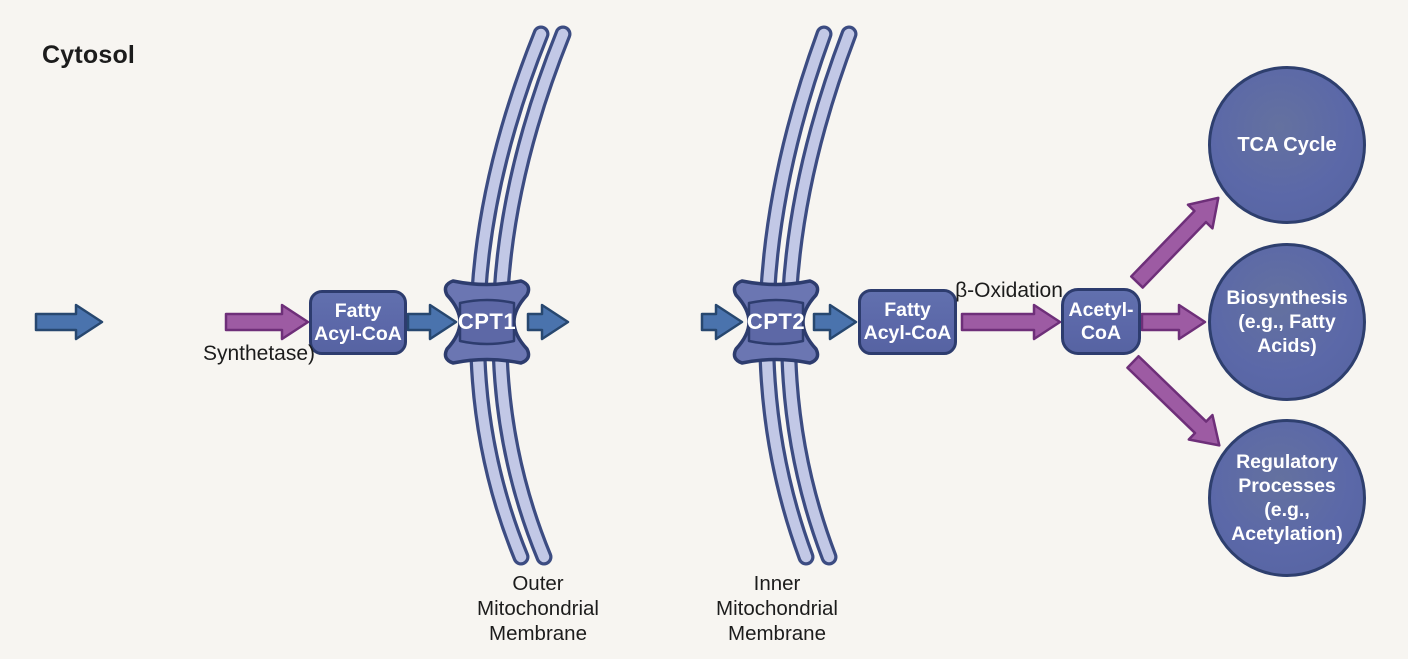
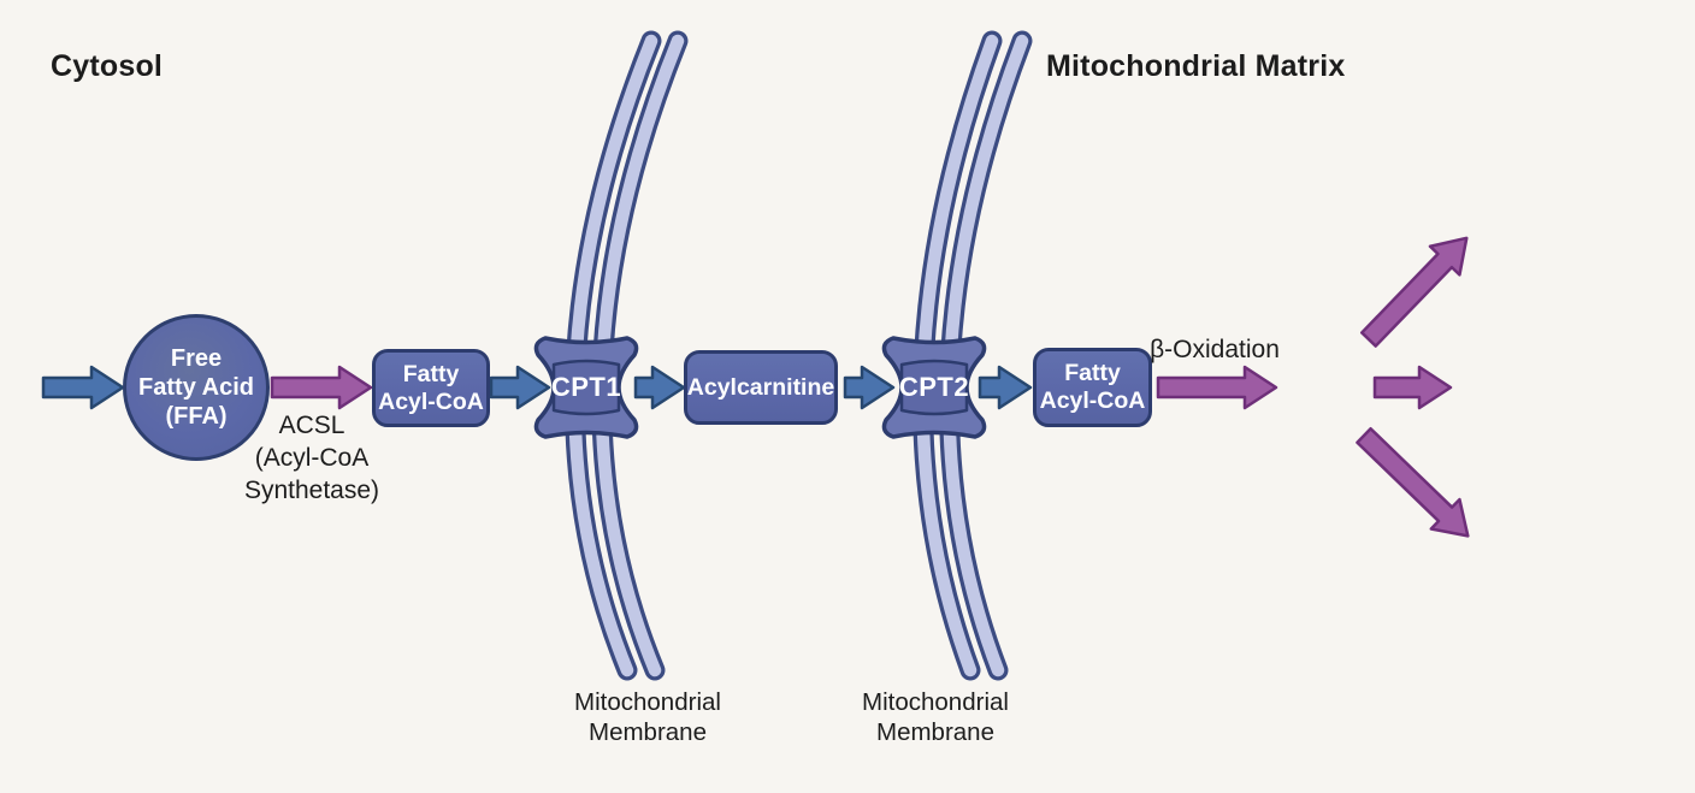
  Cytosol
+ Mitochondrial Matrix
+ Free
+ Fatty Acid
+ (FFA)
+ ACSL
+ (Acyl-CoA
  Synthetase)
  Fatty
  Acyl-CoA
  CPT1
  CPT2
+ Acylcarnitine
  Fatty
  Acyl-CoA
  β-Oxidation
- Acetyl-
- CoA
- TCA Cycle
- Biosynthesis
- (e.g., Fatty
- Acids)
- Regulatory
- Processes
- (e.g.,
- Acetylation)
- Outer
  Mitochondrial
  Membrane
- Inner
  Mitochondrial
  Membrane
